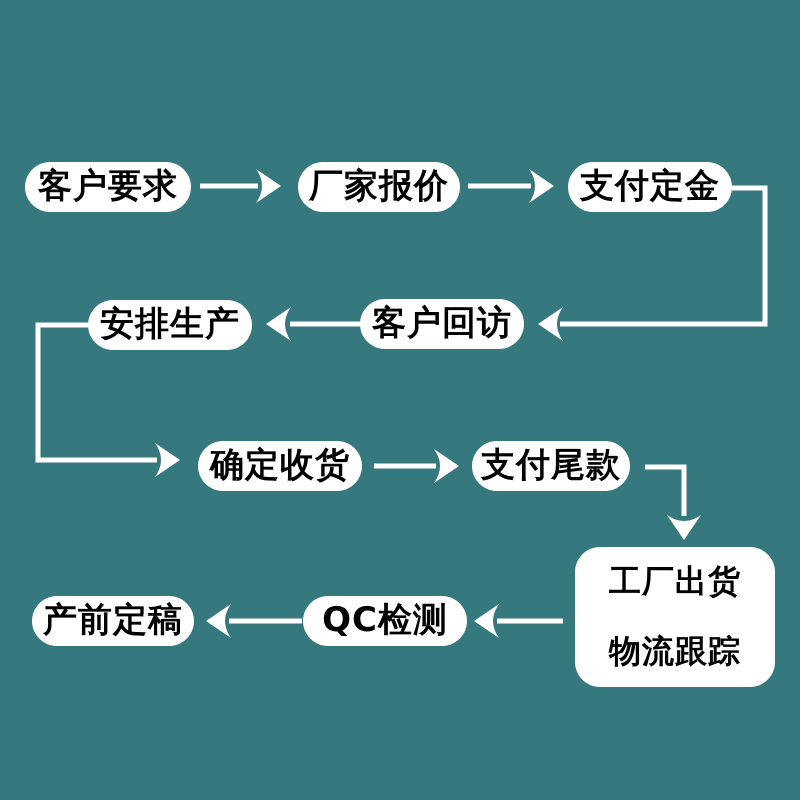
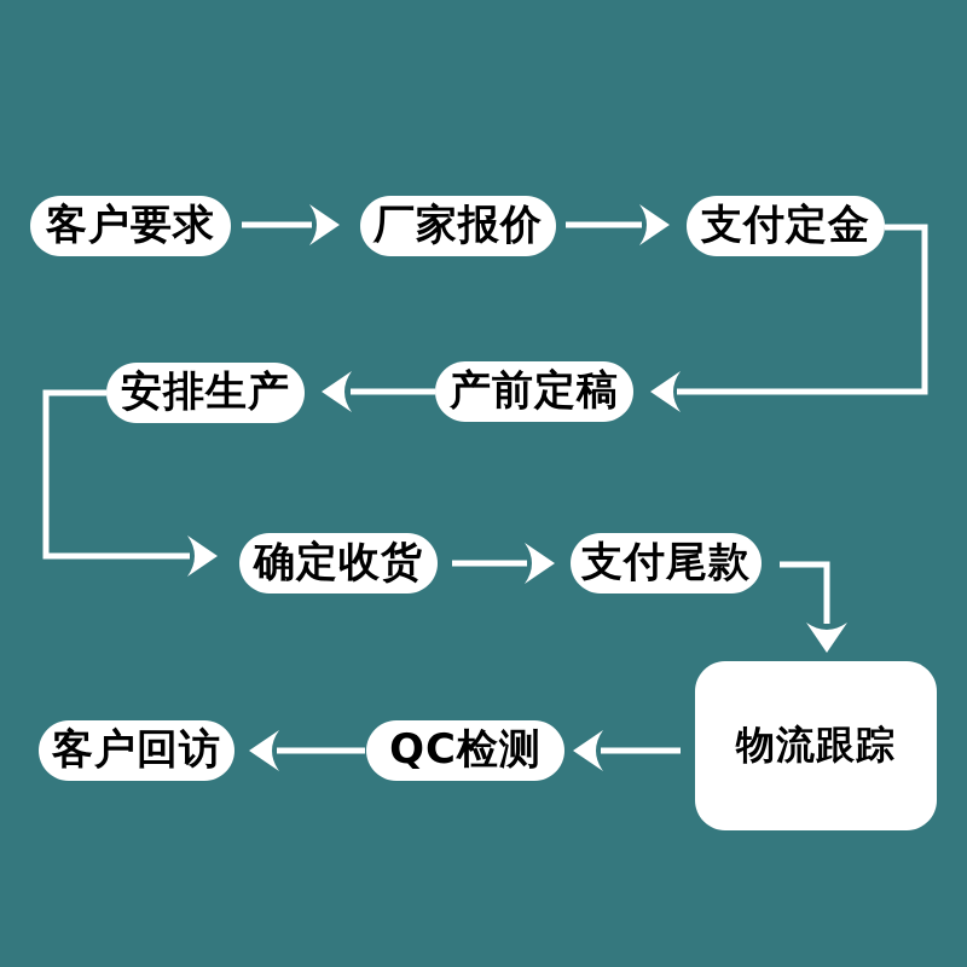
  客户要求
  厂家报价
  支付定金
  安排生产
- 客户回访
+ 产前定稿
  确定收货
  支付尾款
- 工厂出货
  物流跟踪
- 产前定稿
+ 客户回访
  QC检测
